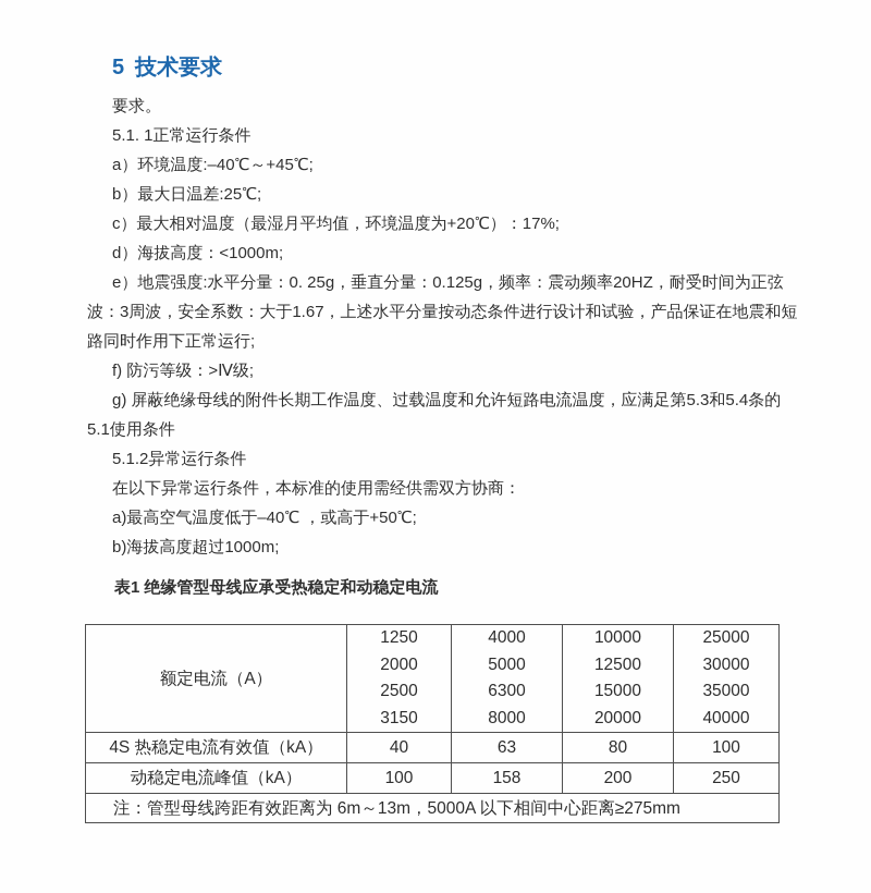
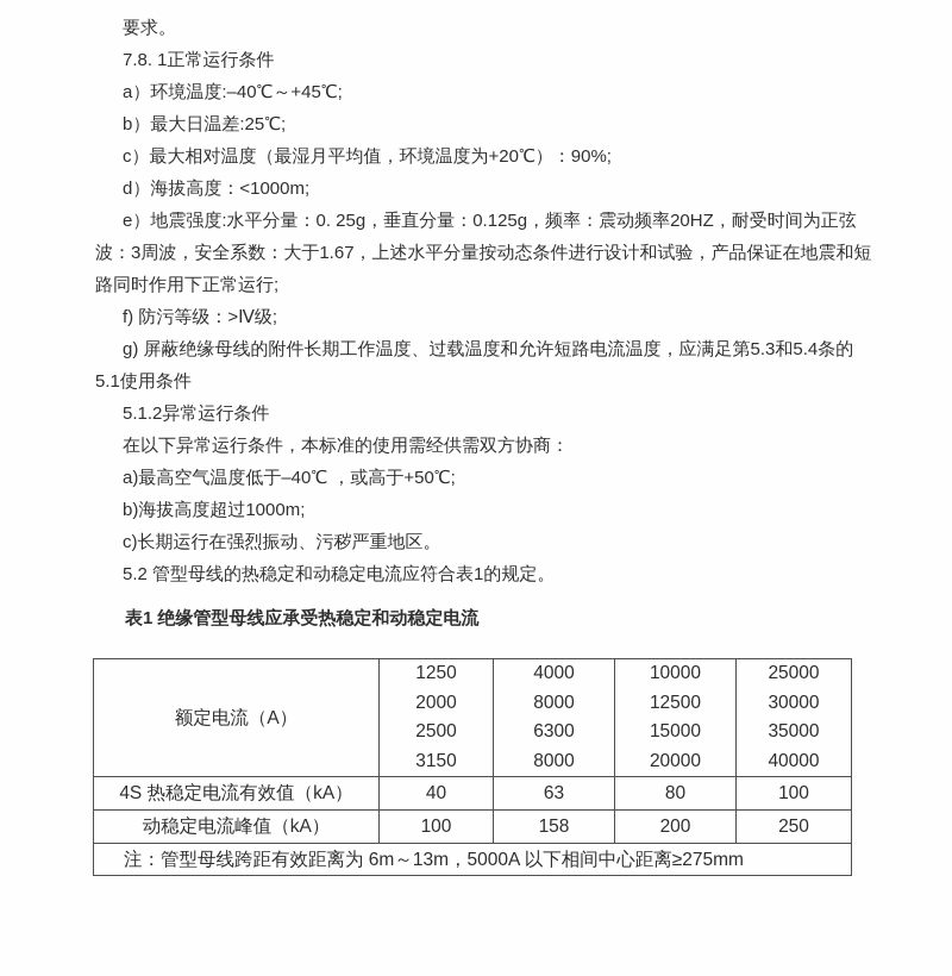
- 5 技术要求
  要求。
- 5.1. 1正常运行条件
+ 7.8. 1正常运行条件
  a）环境温度:–40℃～+45℃;
  b）最大日温差:25℃;
- c）最大相对温度（最湿月平均值，环境温度为+20℃）：17%;
+ c）最大相对温度（最湿月平均值，环境温度为+20℃）：90%;
  d）海拔高度：<1000m;
  e）地震强度:水平分量：0. 25g，垂直分量：0.125g，频率：震动频率20HZ，耐受时间为正弦
  波：3周波，安全系数：大于1.67，上述水平分量按动态条件进行设计和试验，产品保证在地震和短
  路同时作用下正常运行;
  f) 防污等级：>Ⅳ级;
  g) 屏蔽绝缘母线的附件长期工作温度、过载温度和允许短路电流温度，应满足第5.3和5.4条的
  5.1使用条件
  5.1.2异常运行条件
  在以下异常运行条件，本标准的使用需经供需双方协商：
  a)最高空气温度低于–40℃ ，或高于+50℃;
  b)海拔高度超过1000m;
+ c)长期运行在强烈振动、污秽严重地区。
+ 5.2 管型母线的热稳定和动稳定电流应符合表1的规定。
  表1 绝缘管型母线应承受热稳定和动稳定电流
- 额定电流（A）	1250 2000 2500 3150	4000 5000 6300 8000	10000 12500 15000 20000	25000 30000 35000 40000
+ 额定电流（A）	1250 2000 2500 3150	4000 8000 6300 8000	10000 12500 15000 20000	25000 30000 35000 40000
  4S 热稳定电流有效值（kA）	40	63	80	100
  动稳定电流峰值（kA）	100	158	200	250
  注：管型母线跨距有效距离为 6m～13m，5000A 以下相间中心距离≥275mm
